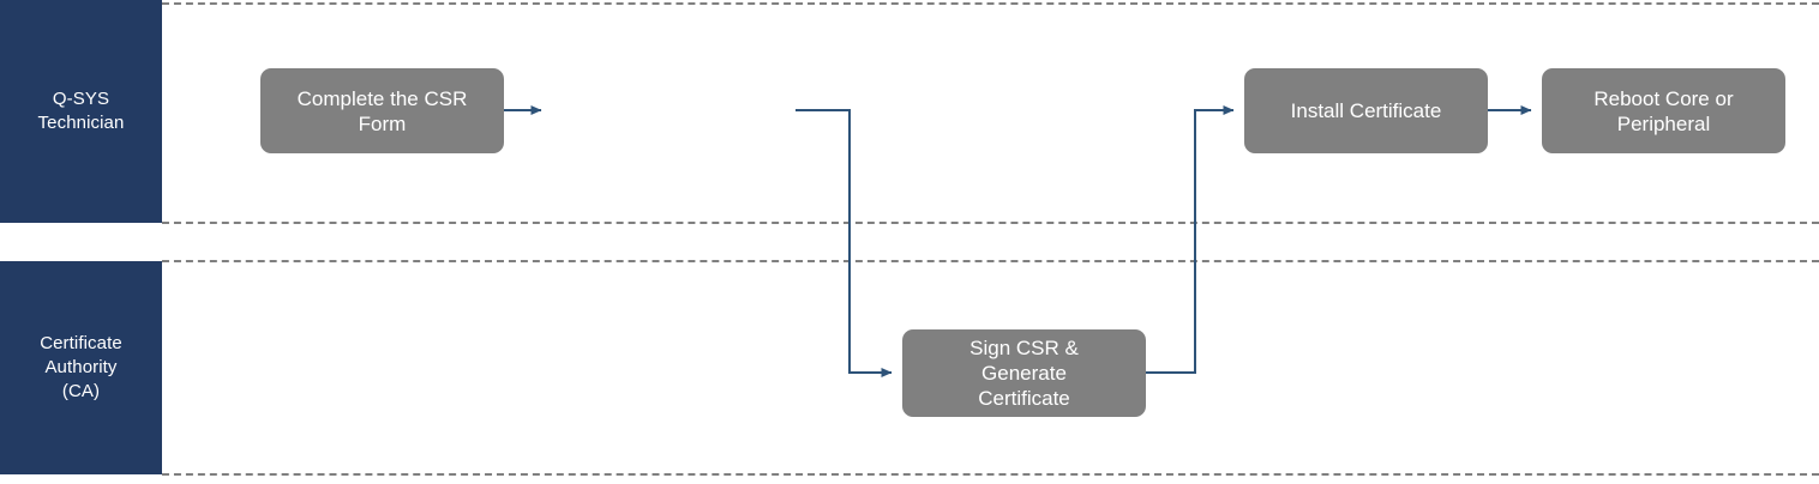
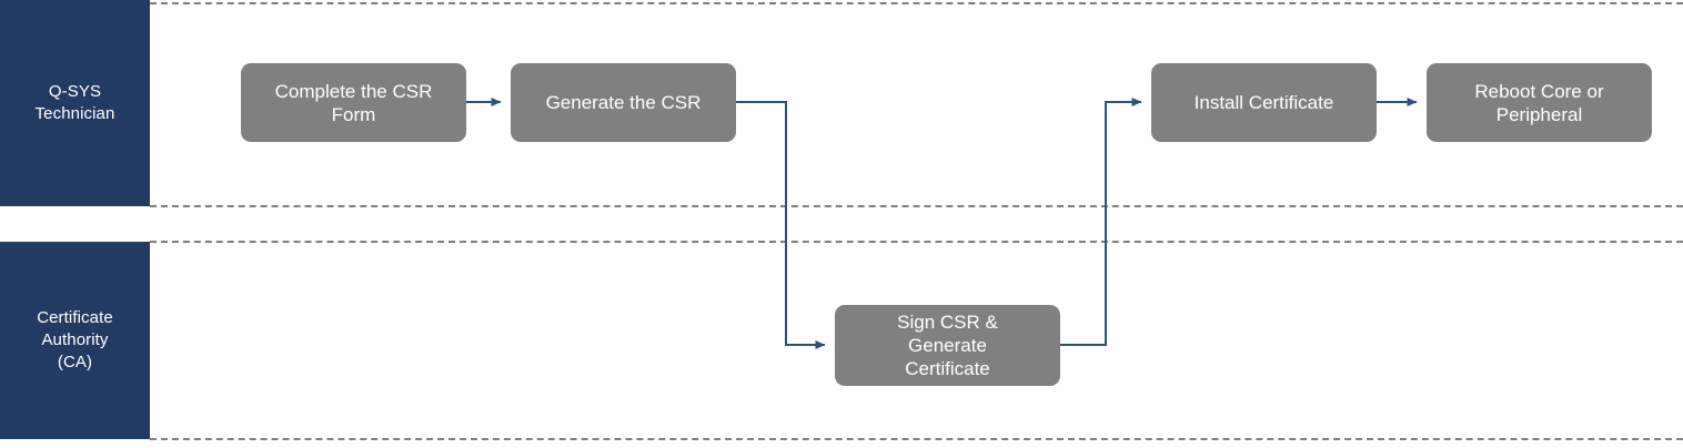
  Q-SYS
  Technician
  Certificate
  Authority
  (CA)
  Complete the CSR
  Form
+ Generate the CSR
  Sign CSR &
  Generate
  Certificate
  Install Certificate
  Reboot Core or
  Peripheral
